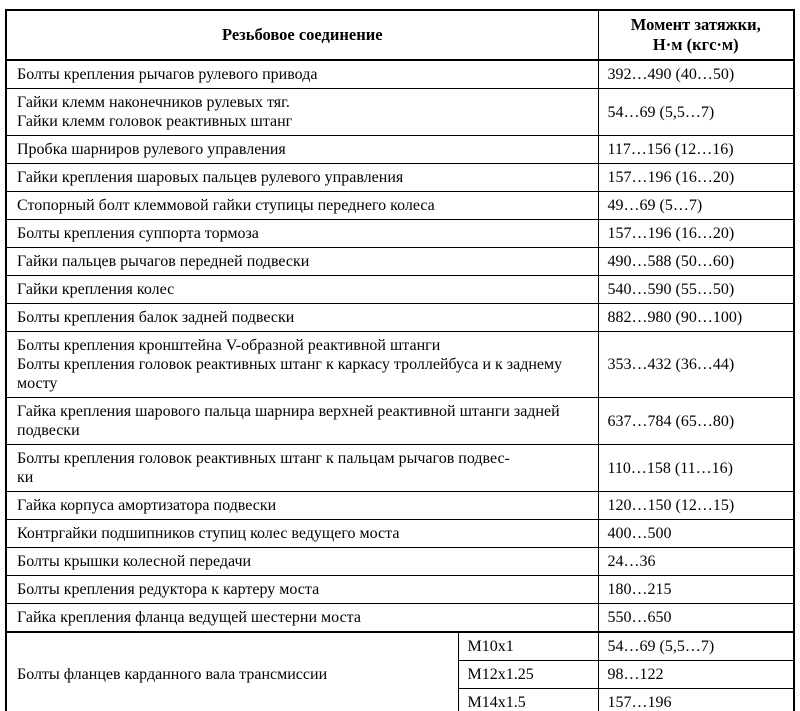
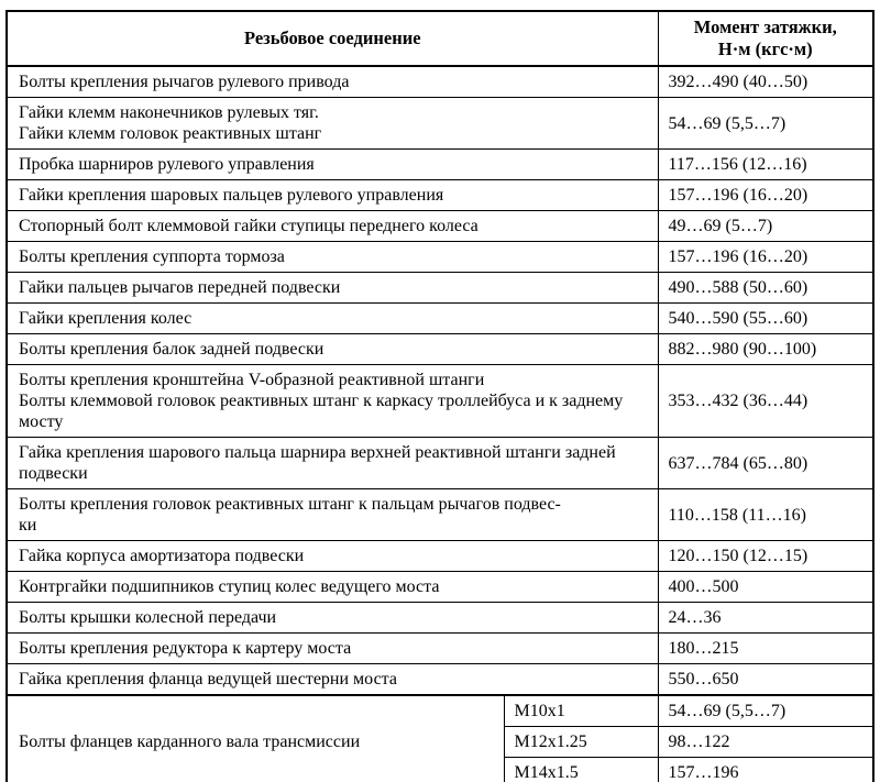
  Резьбовое соединение	Момент затяжки, Н·м (кгс·м)
  Болты крепления рычагов рулевого привода	392…490 (40…50)
  Гайки клемм наконечников рулевых тяг. Гайки клемм головок реактивных штанг	54…69 (5,5…7)
  Пробка шарниров рулевого управления	117…156 (12…16)
  Гайки крепления шаровых пальцев рулевого управления	157…196 (16…20)
  Стопорный болт клеммовой гайки ступицы переднего колеса	49…69 (5…7)
  Болты крепления суппорта тормоза	157…196 (16…20)
  Гайки пальцев рычагов передней подвески	490…588 (50…60)
- Гайки крепления колес	540…590 (55…50)
+ Гайки крепления колес	540…590 (55…60)
  Болты крепления балок задней подвески	882…980 (90…100)
- Болты крепления кронштейна V-образной реактивной штанги Болты крепления головок реактивных штанг к каркасу троллейбуса и к заднему мосту	353…432 (36…44)
+ Болты крепления кронштейна V-образной реактивной штанги Болты клеммовой головок реактивных штанг к каркасу троллейбуса и к заднему мосту	353…432 (36…44)
  Гайка крепления шарового пальца шарнира верхней реактивной штанги задней подвески	637…784 (65…80)
  Болты крепления головок реактивных штанг к пальцам рычагов подвес- ки	110…158 (11…16)
  Гайка корпуса амортизатора подвески	120…150 (12…15)
  Контргайки подшипников ступиц колес ведущего моста	400…500
  Болты крышки колесной передачи	24…36
  Болты крепления редуктора к картеру моста	180…215
  Гайка крепления фланца ведущей шестерни моста	550…650
  Болты фланцев карданного вала трансмиссии	M10x1	54…69 (5,5…7)
  M12x1.25	98…122
  M14x1.5	157…196
